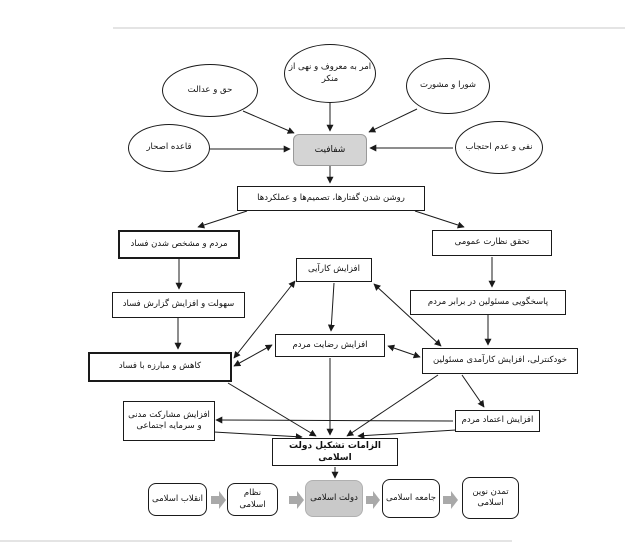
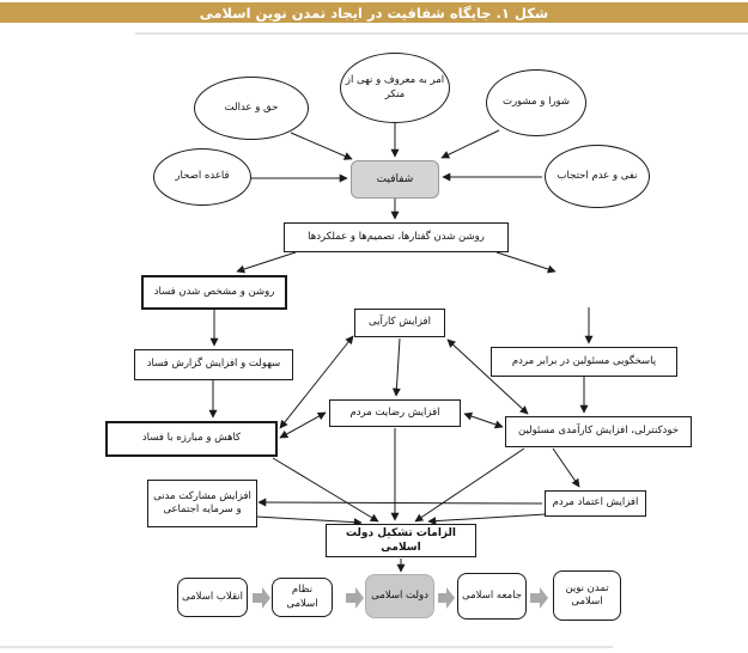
+ شکل ۱. جایگاه شفافیت در ایجاد تمدن نوین اسلامی
  حق و عدالت
  امر به معروف و نهی از منکر
  شورا و مشورت
  قاعده اصحار
  نفی و عدم احتجاب
  شفافیت
  روشن شدن گفتارها، تصمیم‌ها و عملکردها
- مردم و مشخص شدن فساد
+ روشن و مشخص شدن فساد
  سهولت و افزایش گزارش فساد
  کاهش و مبارزه با فساد
  افزایش مشارکت مدنی و سرمایه اجتماعی
- تحقق نظارت عمومی
  پاسخگویی مسئولین در برابر مردم
  خودکنترلی، افزایش کارآمدی مسئولین
  افزایش اعتماد مردم
  افزایش کارآیی
  افزایش رضایت مردم
  الزامات تشکیل دولت اسلامی
  انقلاب اسلامی
  نظام اسلامی
  دولت اسلامی
  جامعه اسلامی
  تمدن نوین اسلامی
